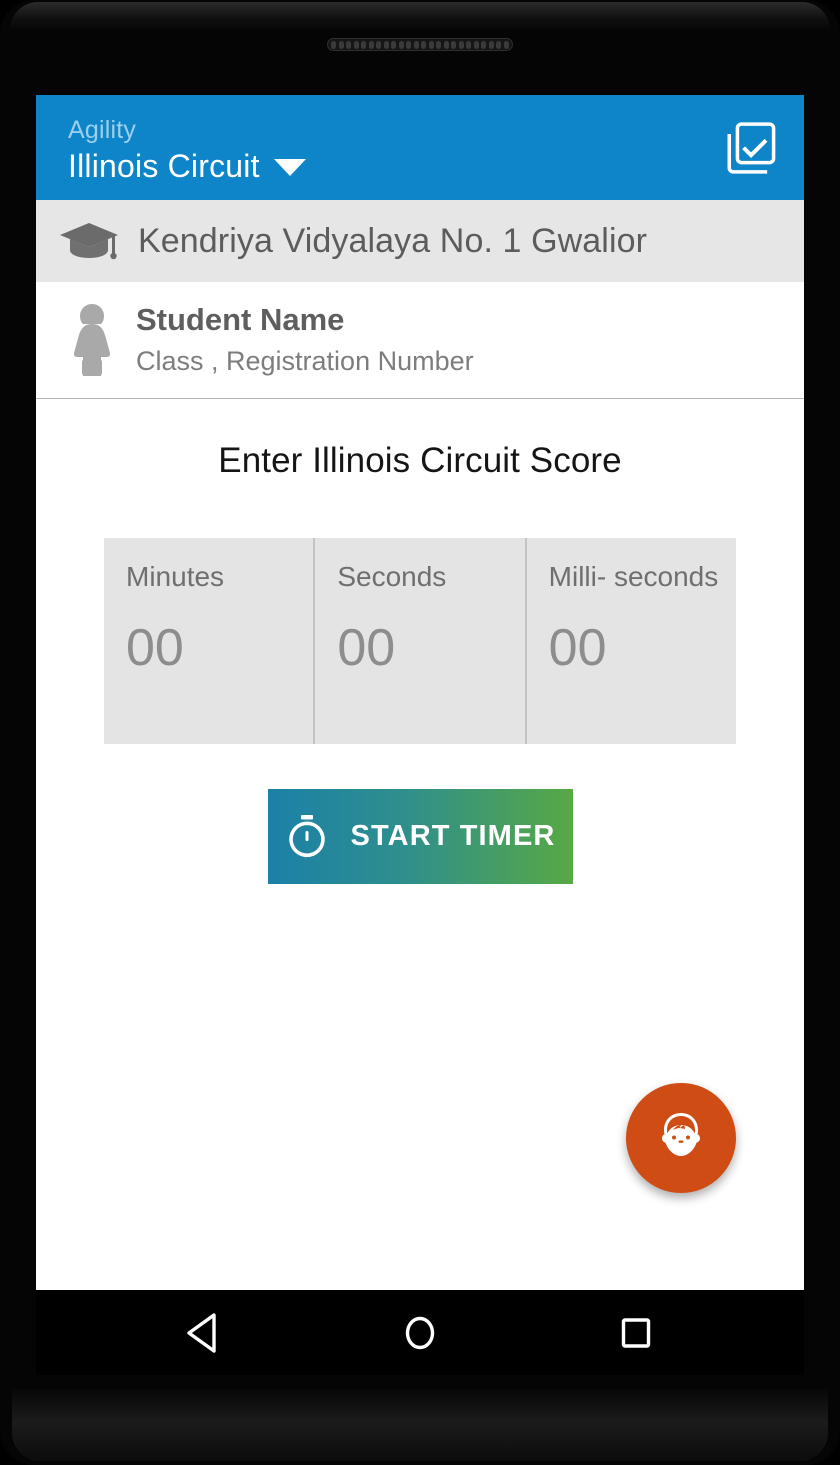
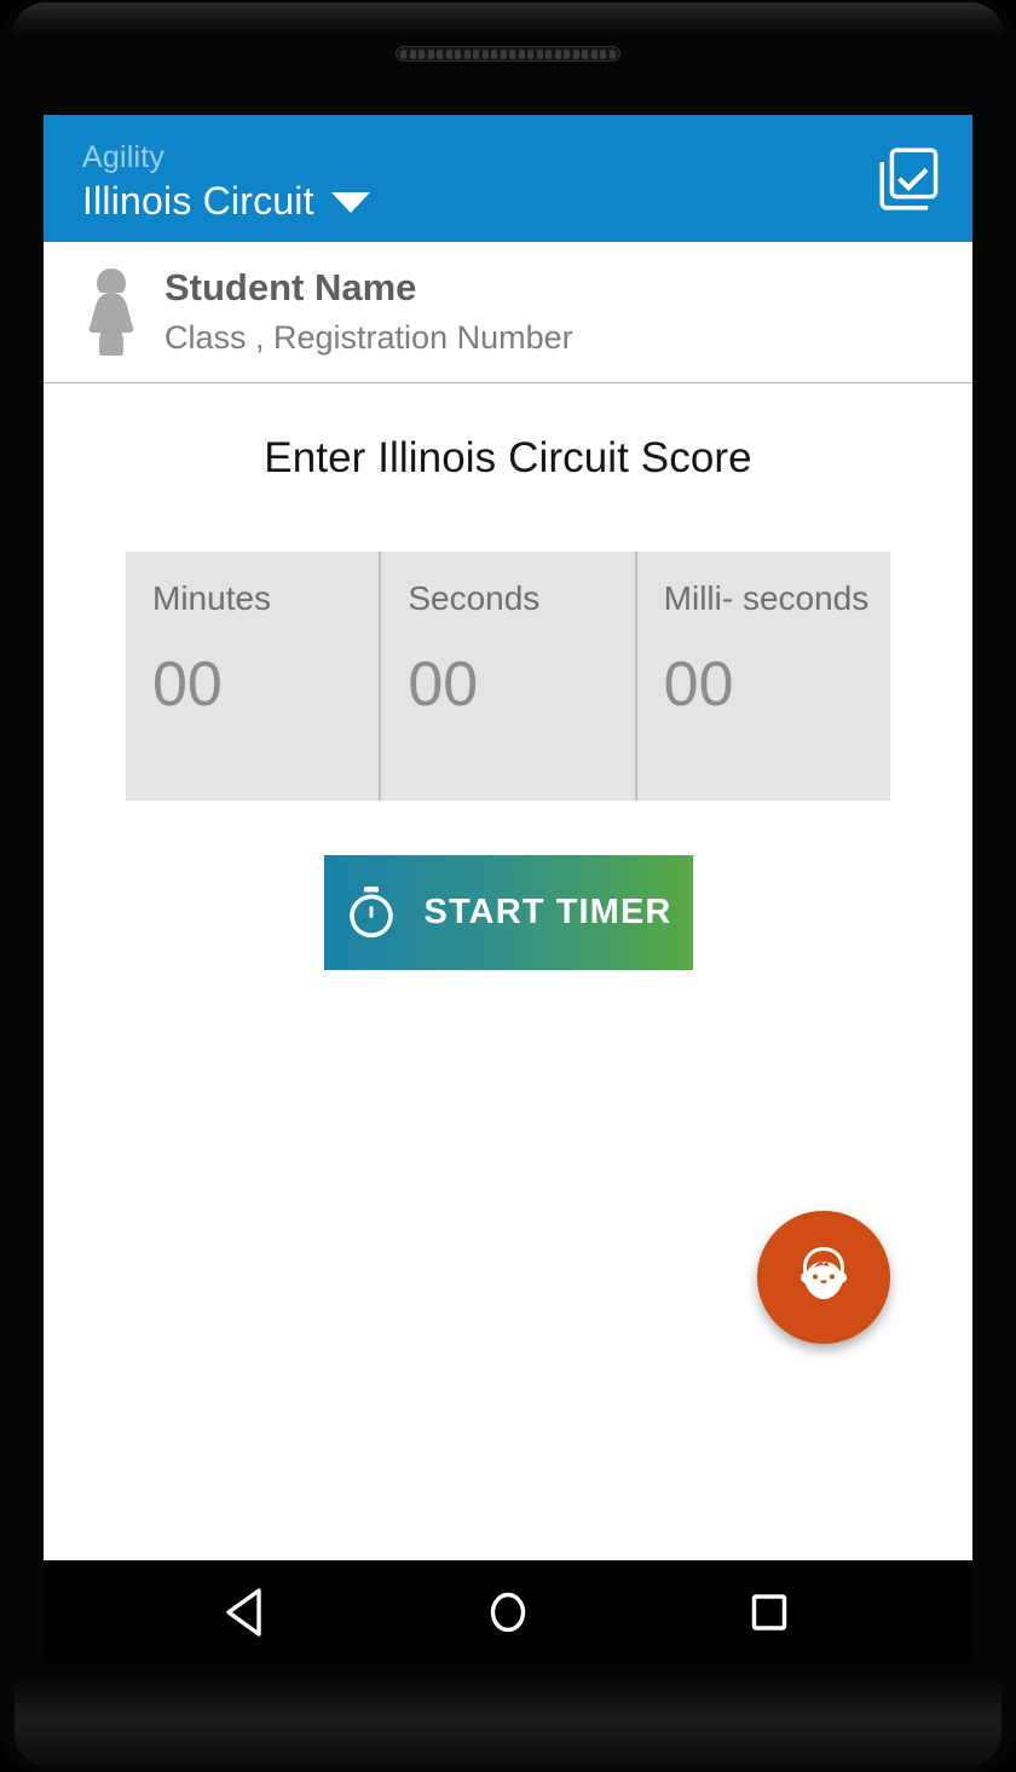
  Agility
  Illinois Circuit
- Kendriya Vidyalaya No. 1 Gwalior
  Student Name
  Class , Registration Number
  Enter Illinois Circuit Score
  Minutes
  00
  Seconds
  00
  Milli- seconds
  00
  START TIMER
